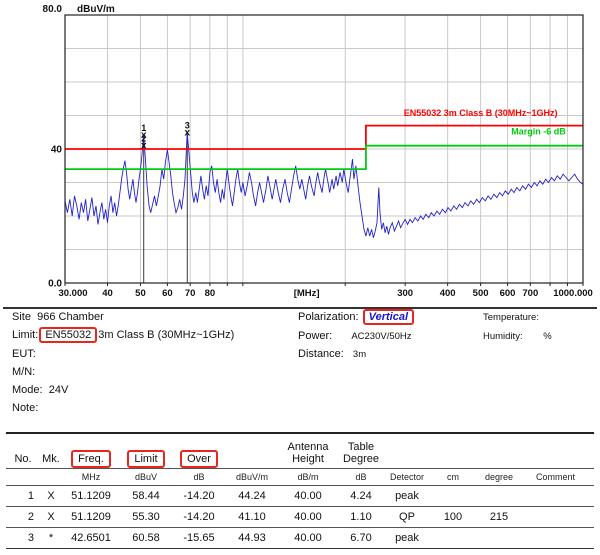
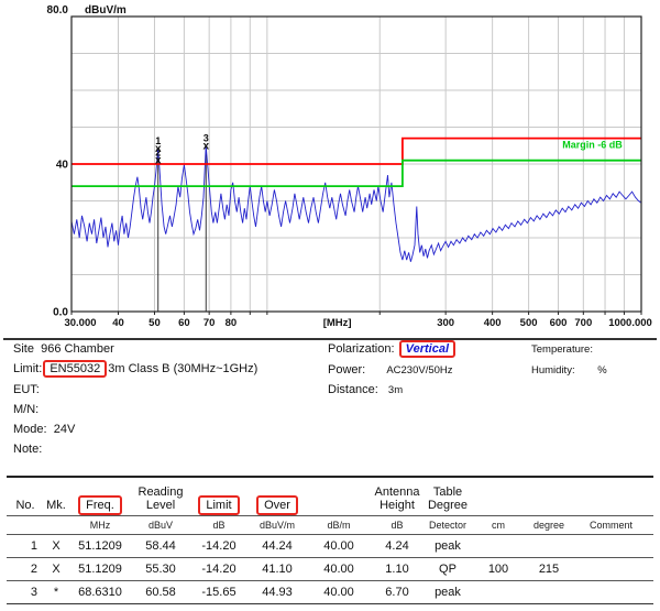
- EN55032 3m Class B (30MHz~1GHz)
  Margin -6 dB
  x
  1
  x
  2
  x
  3
  30.000
  40
  50
  60
  70
  80
  [MHz]
  300
  400
  500
  600
  700
  1000.000
  80.0
  40
  0.0
  dBuV/m
  Site 966 Chamber
  Limit: EN55032 3m Class B (30MHz~1GHz)
  EUT:
  M/N:
  Mode: 24V
  Note:
  Polarization: Vertical
  Power: AC230V/50Hz
  Distance: 3m
  Temperature:
  Humidity: %
  No.
  Mk.
  Freq.
+ Reading
+ Level
  Limit
  Over
  Antenna
  Height
  Table
  Degree
  MHz
  dBuV
  dB
  dBuV/m
  dB/m
  dB
  Detector
  cm
  degree
  Comment
  1
  X
  51.1209
  58.44
  -14.20
  44.24
  40.00
  4.24
  peak
  2
  X
  51.1209
  55.30
  -14.20
  41.10
  40.00
  1.10
  QP
  100
  215
  3
  *
- 42.6501
+ 68.6310
  60.58
  -15.65
  44.93
  40.00
  6.70
  peak
